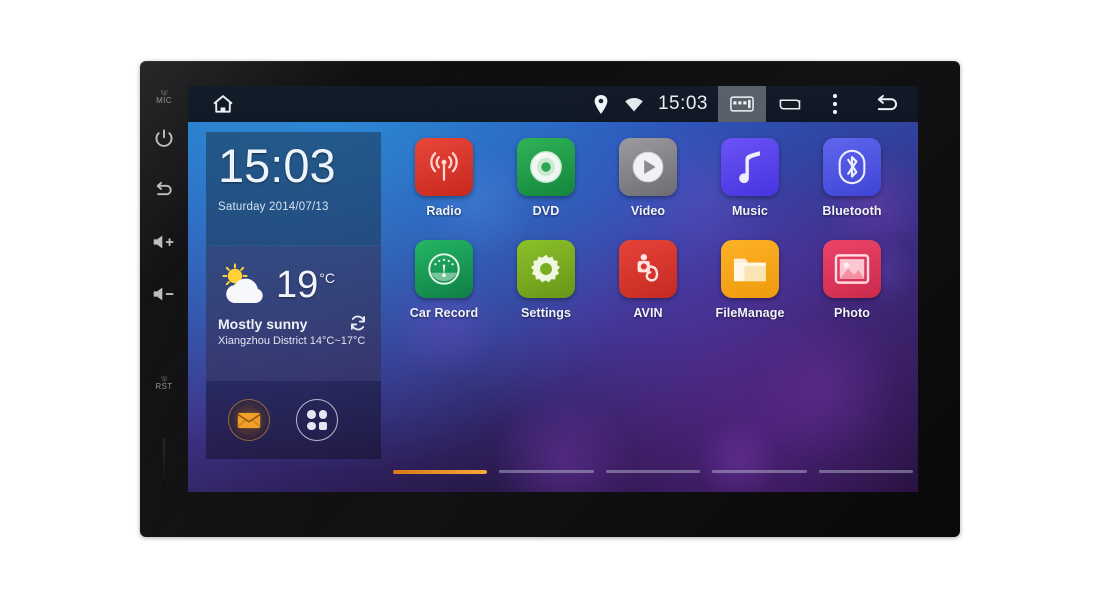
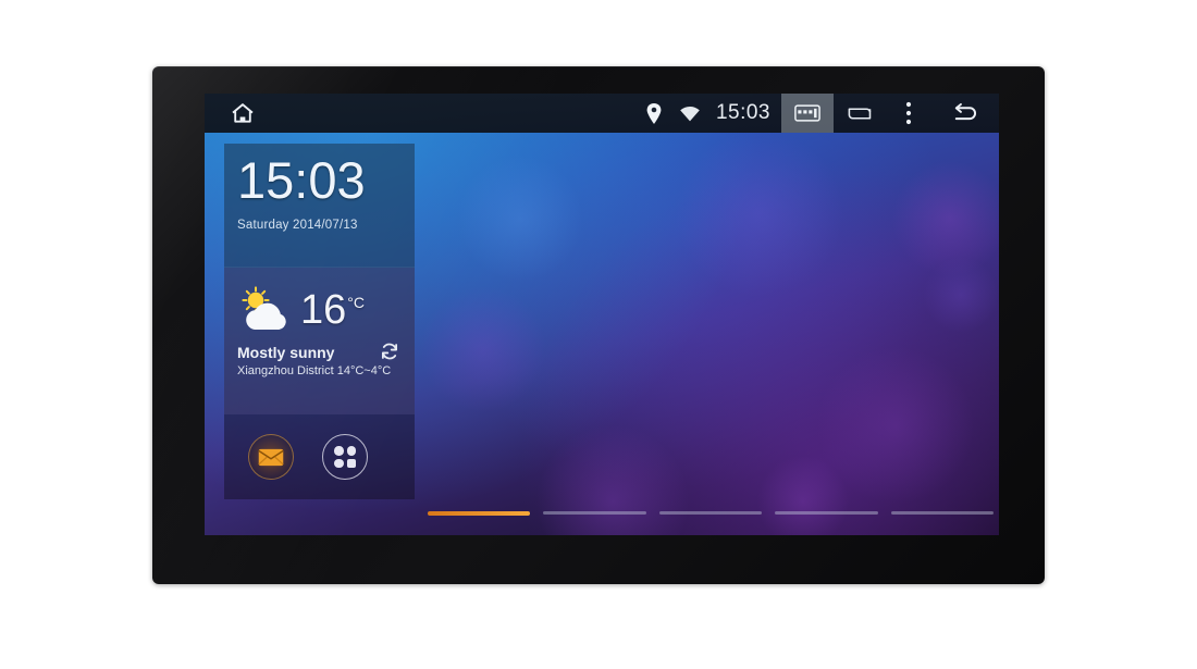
- MIC
- RST
  15:03
  15:03
  Saturday 2014/07/13
- 19°C
+ 16°C
  Mostly sunny
- Xiangzhou District 14°C~17°C
+ Xiangzhou District 14°C~4°C
- Radio
- DVD
- Video
- Music
- Bluetooth
- Car Record
- Settings
- AVIN
- FileManage
- Photo
